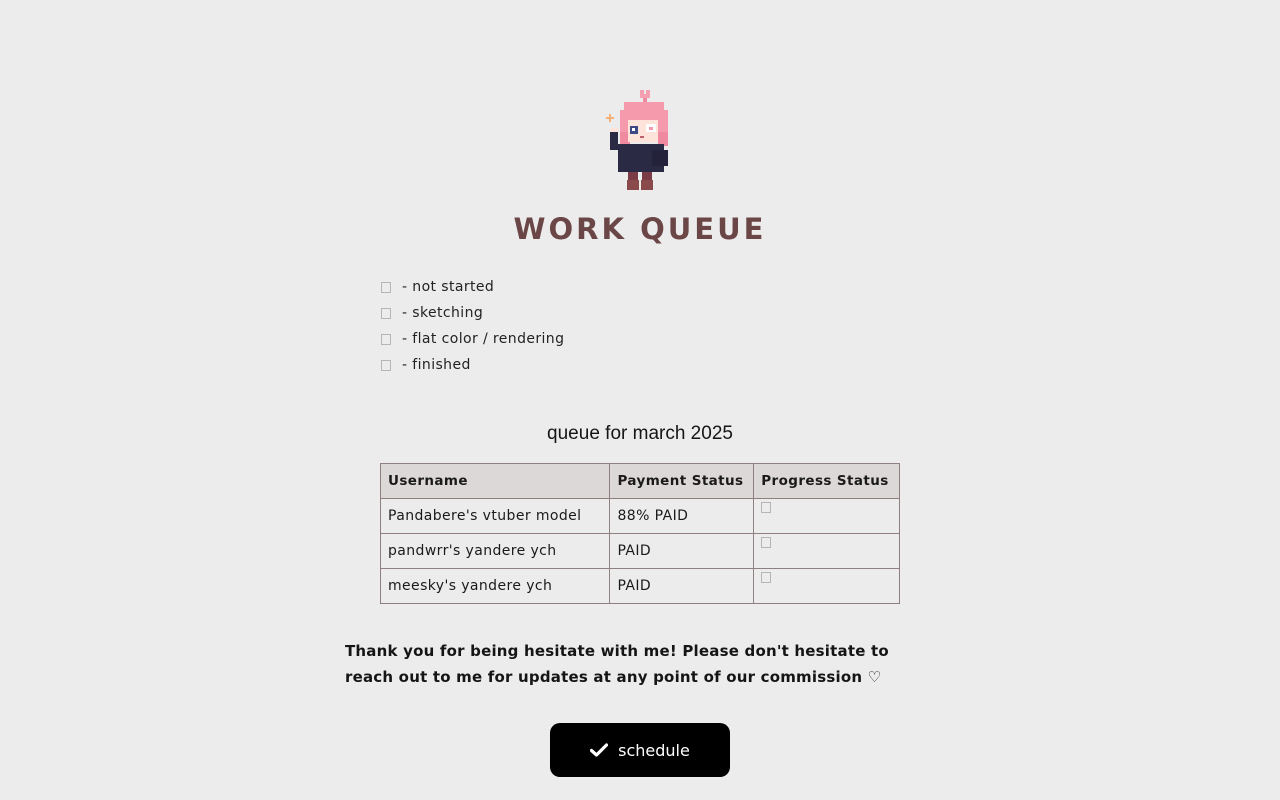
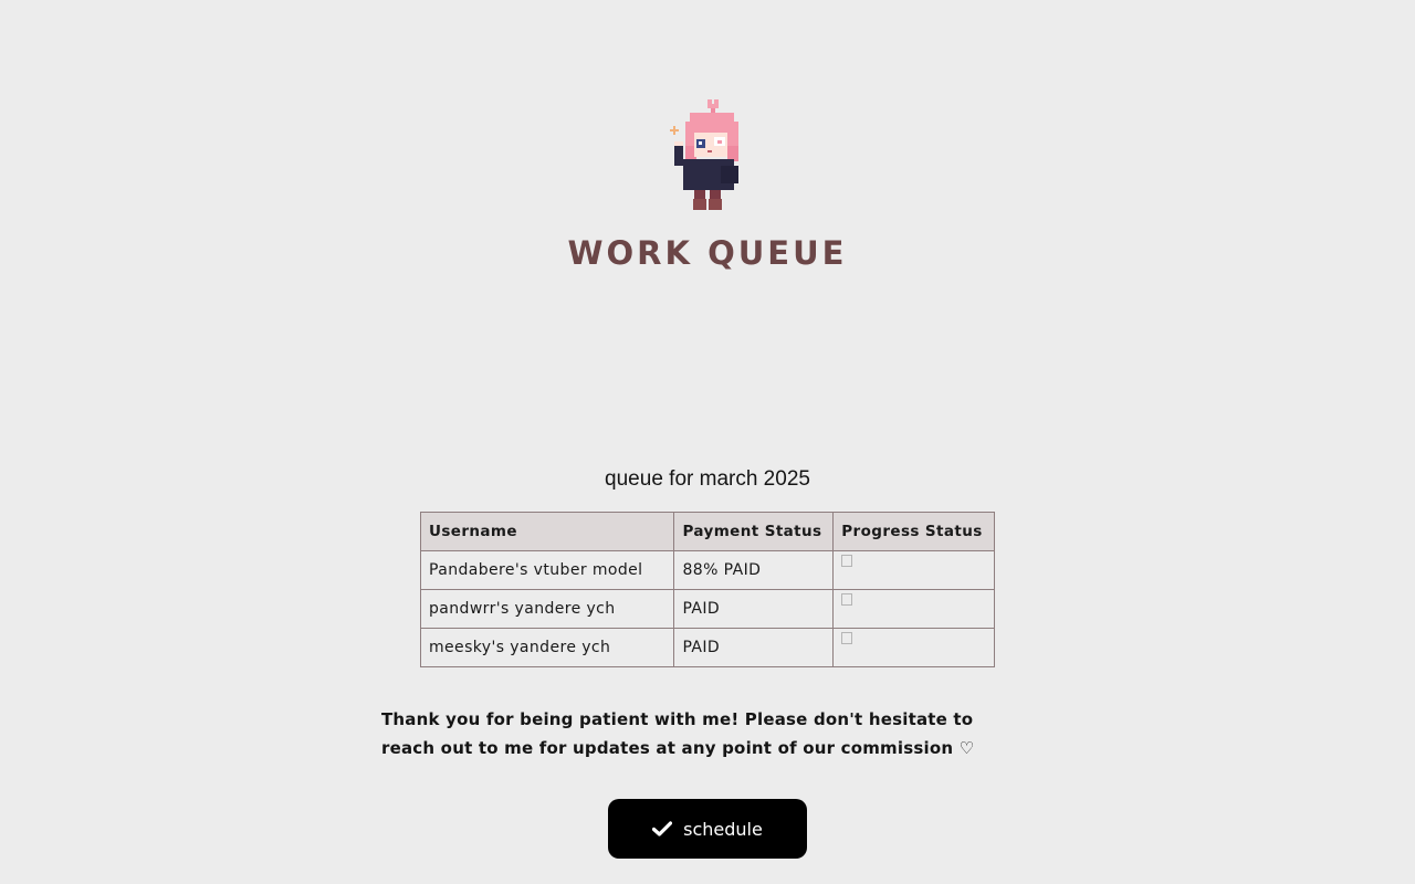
  WORK QUEUE
- - not started
- - sketching
- - flat color / rendering
- - finished
  queue for march 2025
  Username	Payment Status	Progress Status
  Pandabere's vtuber model	88% PAID
  pandwrr's yandere ych	PAID
  meesky's yandere ych	PAID
- Thank you for being hesitate with me! Please don't hesitate to reach out to me for updates at any point of our commission ♡
+ Thank you for being patient with me! Please don't hesitate to reach out to me for updates at any point of our commission ♡
  schedule
